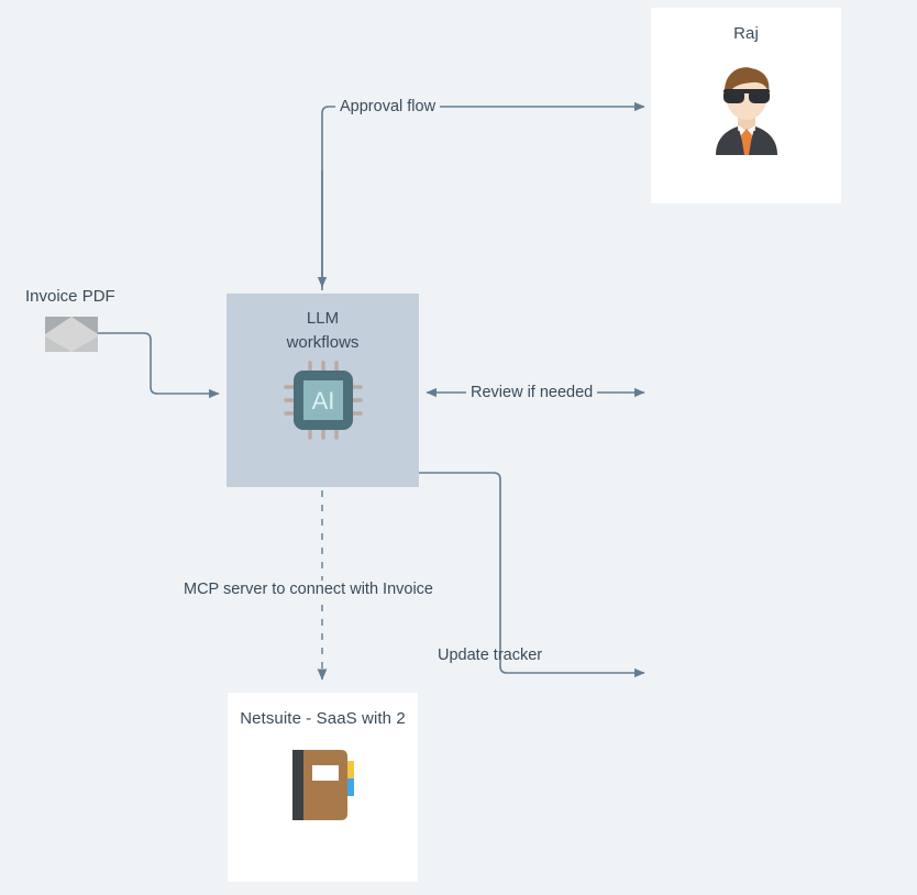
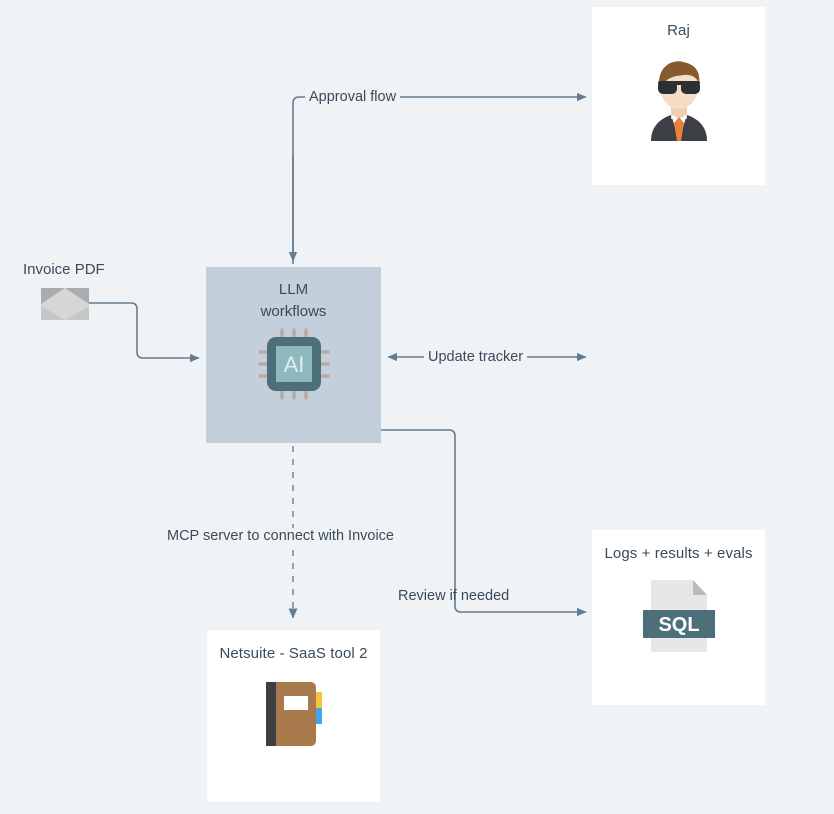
  Invoice PDF
  LLM
  workflows
  AI
  Raj
+ Logs + results + evals
+ SQL
- Netsuite - SaaS with 2
+ Netsuite - SaaS tool 2
  Approval flow
- Review if needed
+ Update tracker
  MCP server to connect with Invoice
- Update tracker
+ Review if needed
